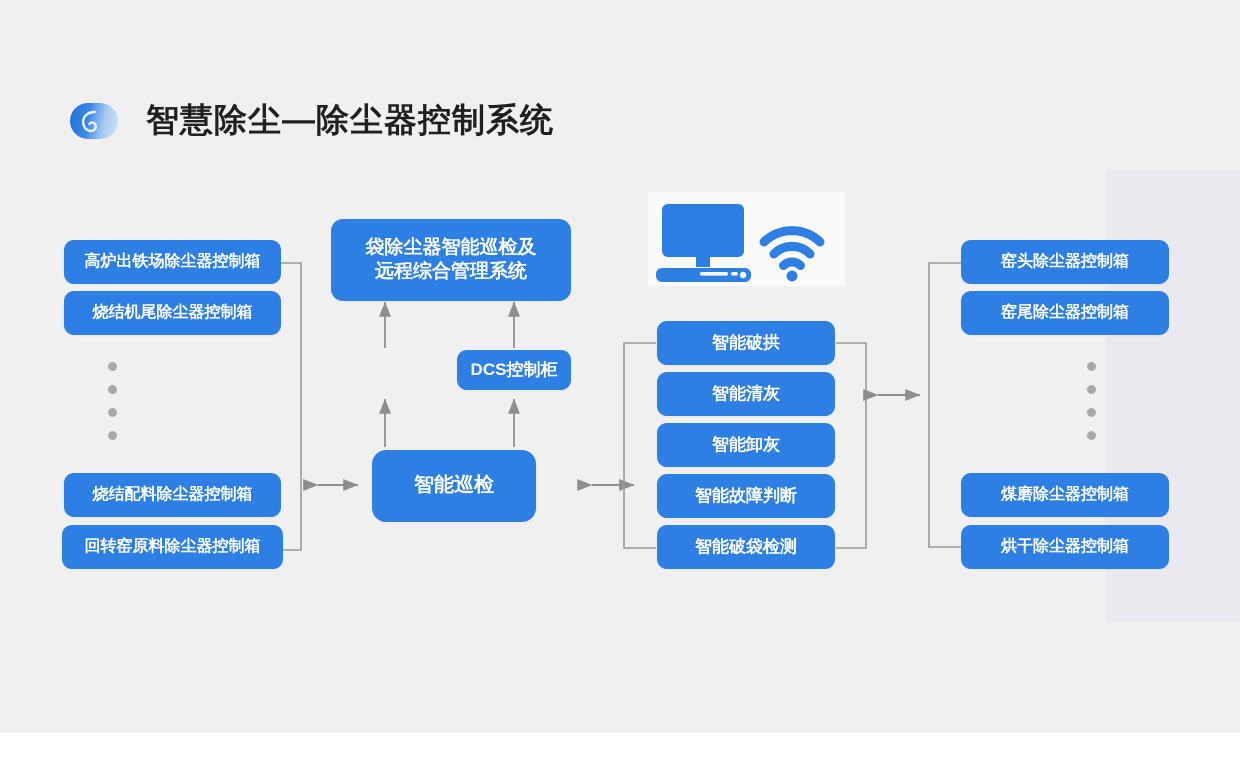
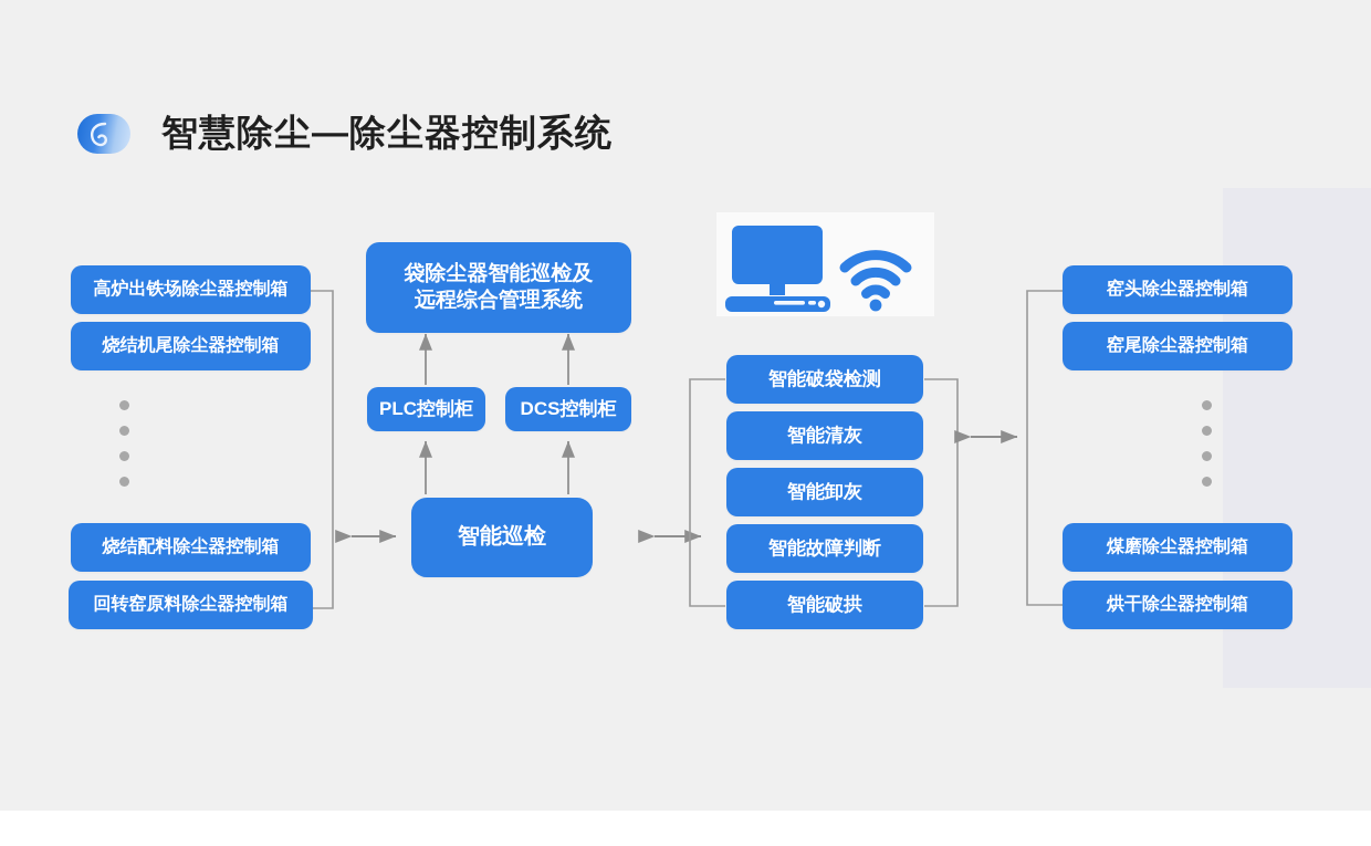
  智慧除尘—除尘器控制系统
  高炉出铁场除尘器控制箱
  烧结机尾除尘器控制箱
  烧结配料除尘器控制箱
  回转窑原料除尘器控制箱
  袋除尘器智能巡检及
  远程综合管理系统
+ PLC控制柜
  DCS控制柜
  智能巡检
- 智能破拱
+ 智能破袋检测
  智能清灰
  智能卸灰
  智能故障判断
- 智能破袋检测
+ 智能破拱
  窑头除尘器控制箱
  窑尾除尘器控制箱
  煤磨除尘器控制箱
  烘干除尘器控制箱
